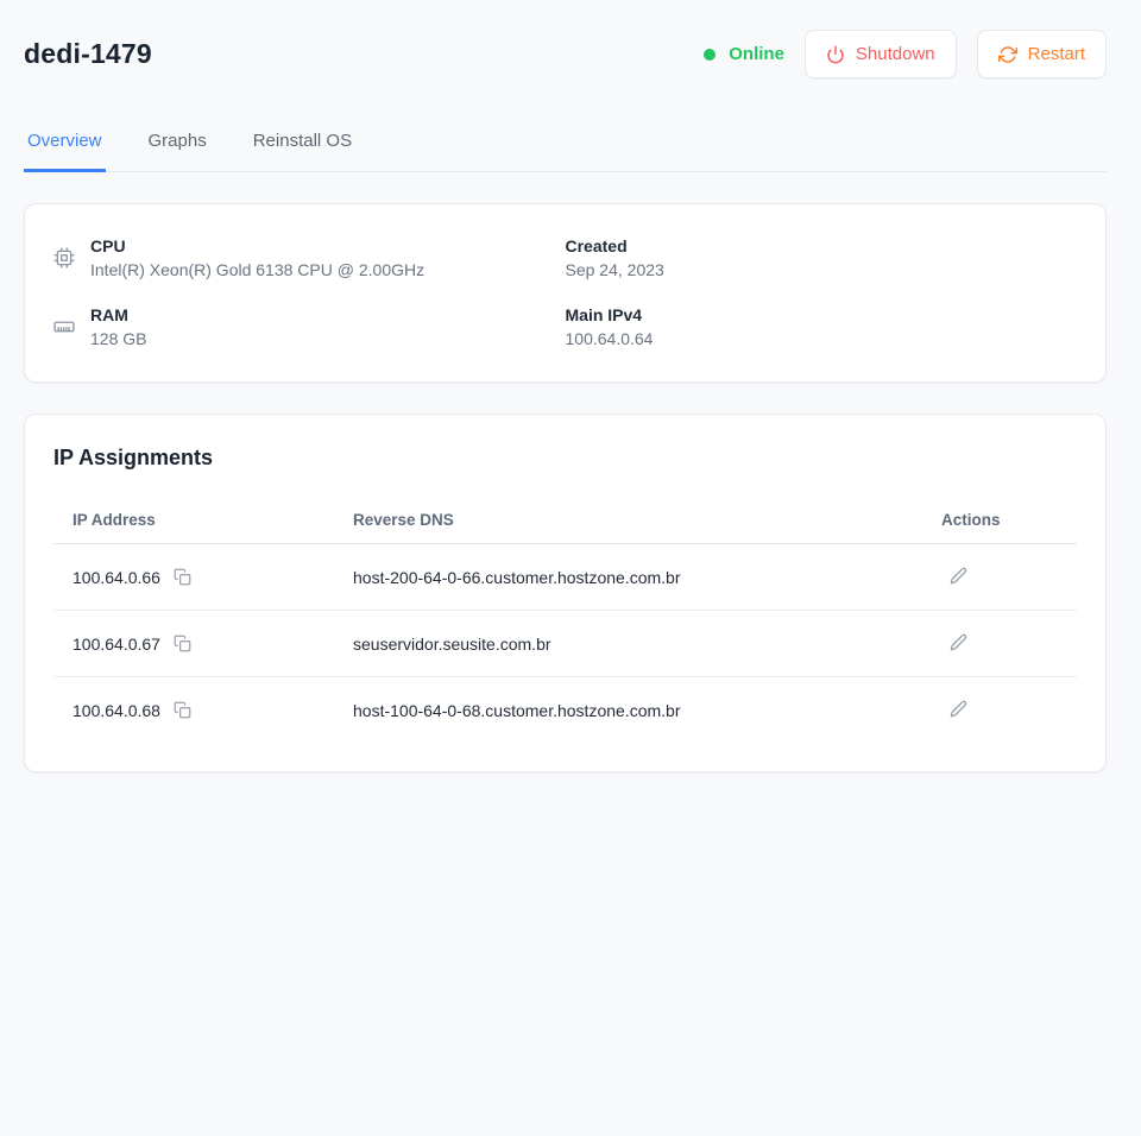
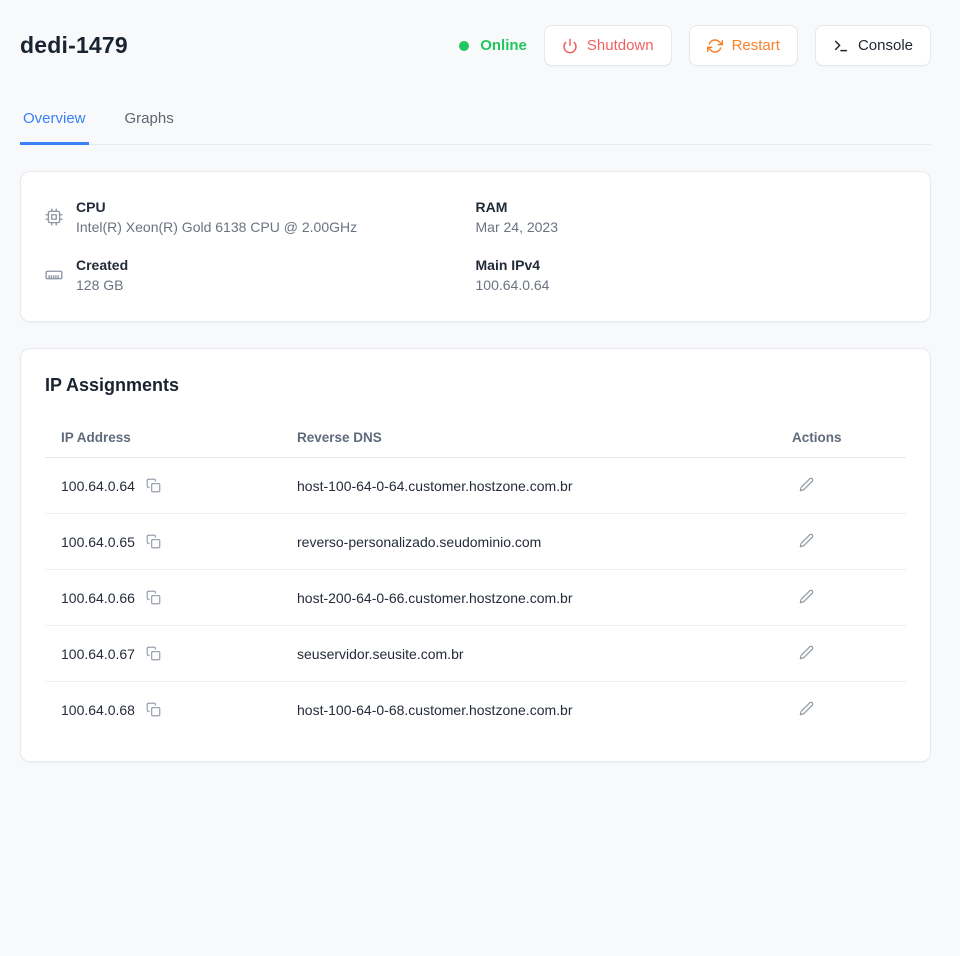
  dedi-1479
  Online
  Shutdown
  Restart
+ Console
  Overview
  Graphs
- Reinstall OS
  CPU
  Intel(R) Xeon(R) Gold 6138 CPU @ 2.00GHz
- Created
+ RAM
- Sep 24, 2023
+ Mar 24, 2023
- RAM
+ Created
  128 GB
  Main IPv4
  100.64.0.64
  IP Assignments
  IP Address	Reverse DNS	Actions
+ 100.64.0.64	host-100-64-0-64.customer.hostzone.com.br
+ 100.64.0.65	reverso-personalizado.seudominio.com
  100.64.0.66	host-200-64-0-66.customer.hostzone.com.br
  100.64.0.67	seuservidor.seusite.com.br
  100.64.0.68	host-100-64-0-68.customer.hostzone.com.br
